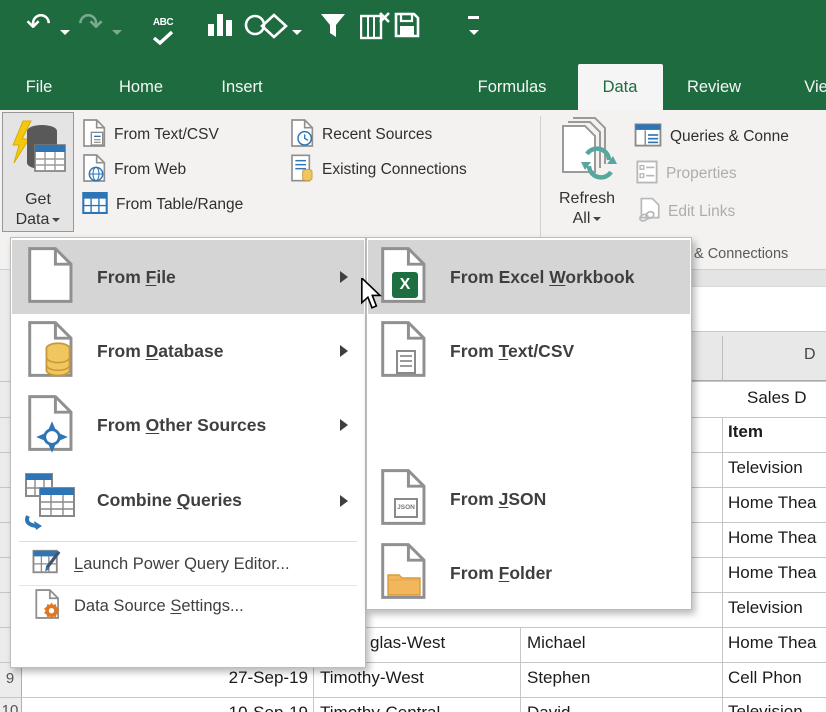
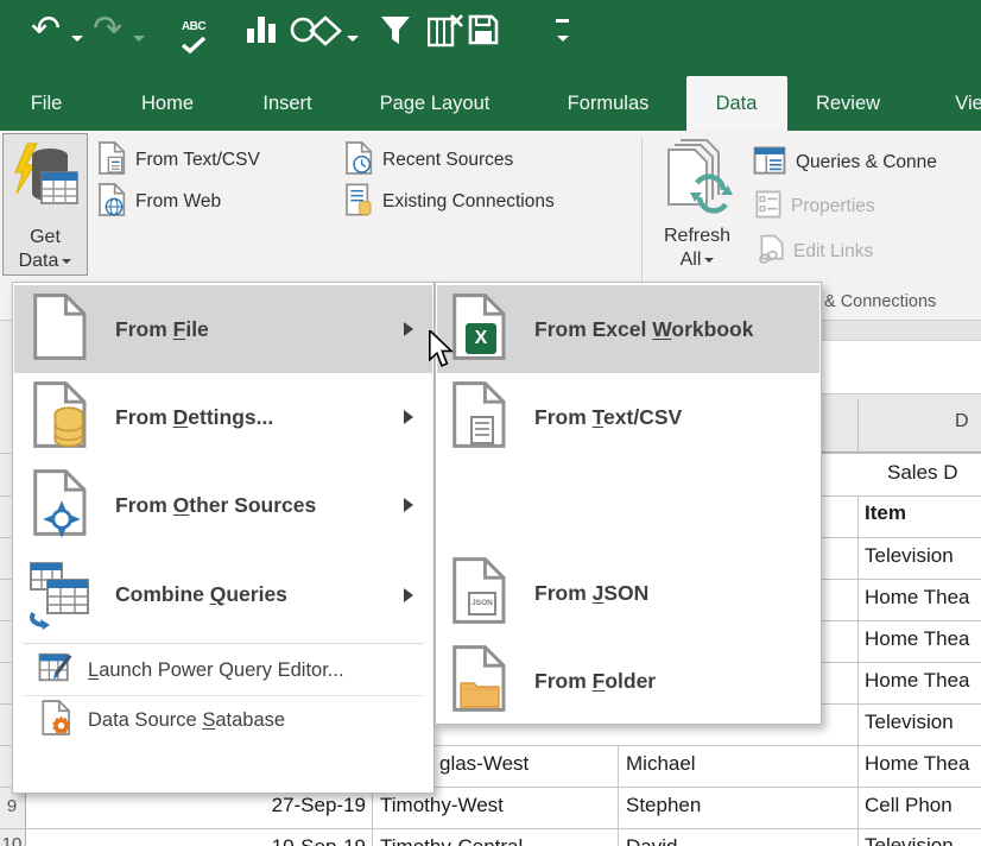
  9
  10
  D
  Sales D
  Item
  Television
  Home Thea
  Home Thea
  Home Thea
  Television
  Home Thea
  Cell Phon
  glas-West
  Michael
  27-Sep-19
  Timothy-West
  Stephen
  ↶
  ↷
  ABC
  File
  Home
  Insert
+ Page Layout
  Formulas
  Data
  Review
  Vie
  Get
  Data
  From Text/CSV
  From Web
- From Table/Range
  Recent Sources
  Existing Connections
  Refresh
  All
  Queries & Conne
  Properties
  Edit Links
  & Connections
  From File
- From Database
+ From Dettings...
  From Other Sources
  Combine Queries
  Launch Power Query Editor...
- Data Source Settings...
+ Data Source Satabase
  X
  From Excel Workbook
  From Text/CSV
  From JSON
  From Folder
